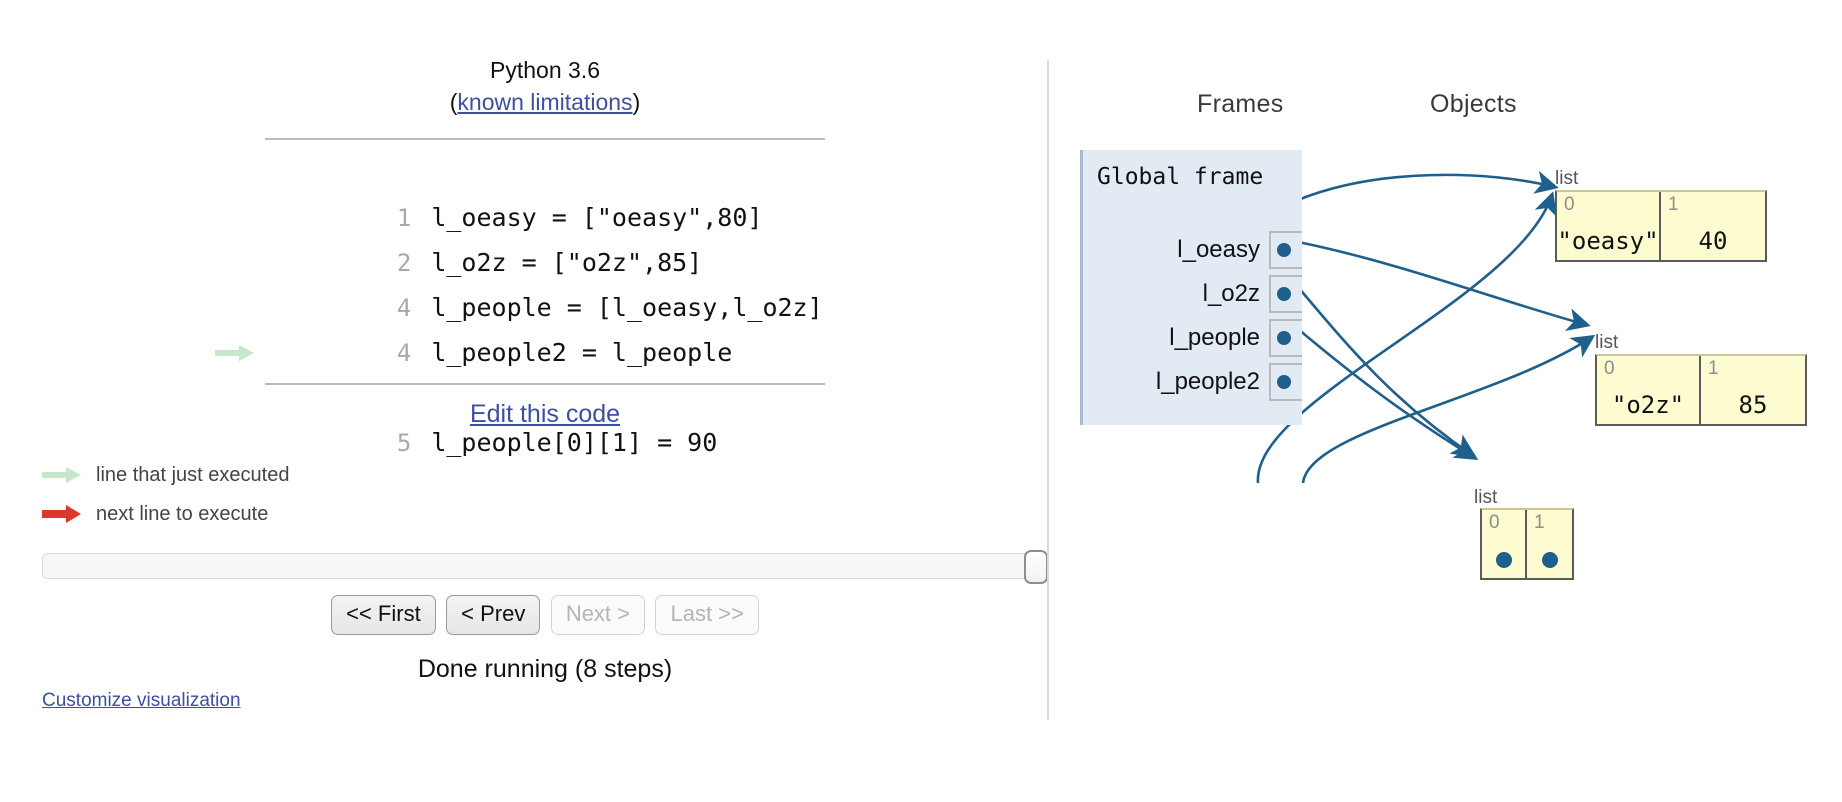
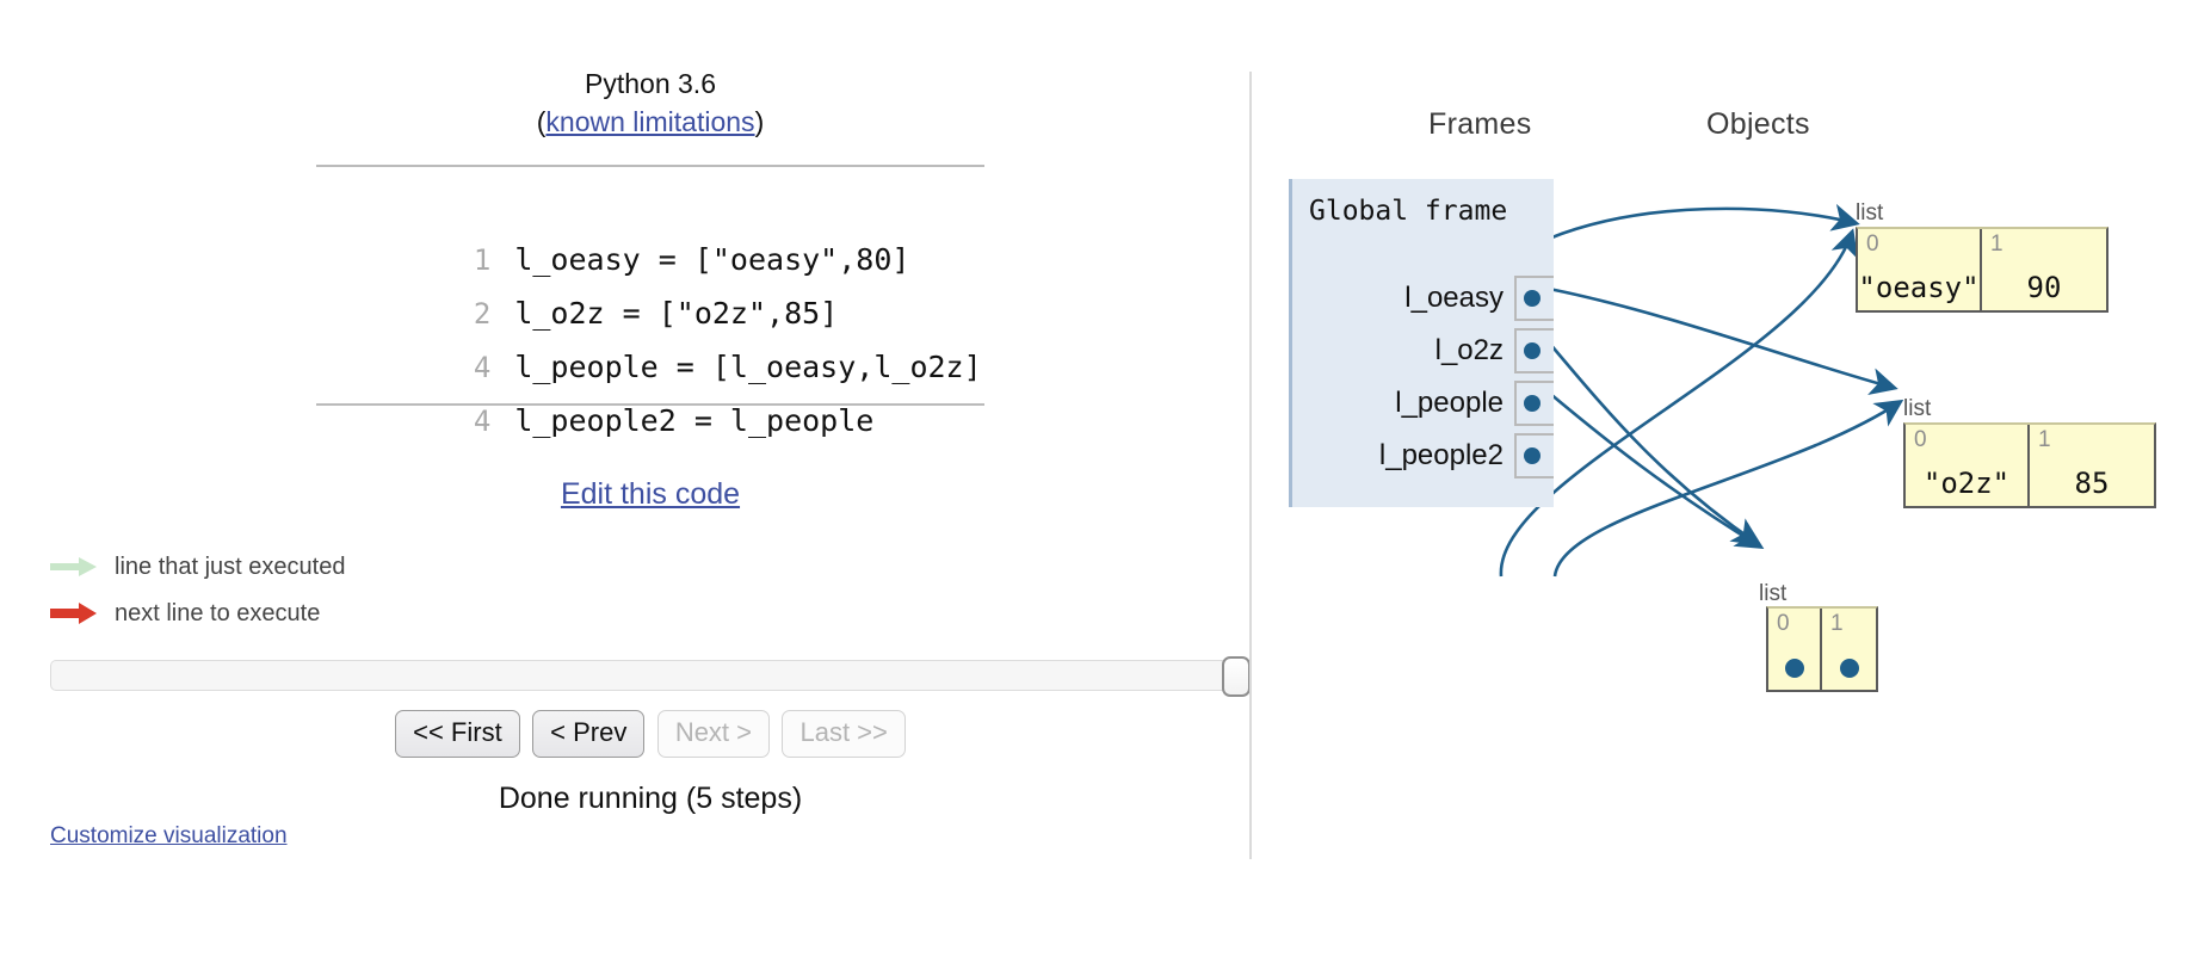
  Python 3.6
  (known limitations)
  1 l_oeasy = ["oeasy",80]
  2 l_o2z = ["o2z",85]
  4 l_people = [l_oeasy,l_o2z]
  4 l_people2 = l_people
- 5 l_people[0][1] = 90
  Edit this code
  line that just executed
  next line to execute
  << First < Prev Next > Last >>
- Done running (8 steps)
+ Done running (5 steps)
  Customize visualization
  Frames
  Objects
  Global frame
  l_oeasy
  l_o2z
  l_people
  l_people2
  list
  0
  "oeasy"
  1
- 40
+ 90
  list
  0
  "o2z"
  1
  85
  list
  0
  1
